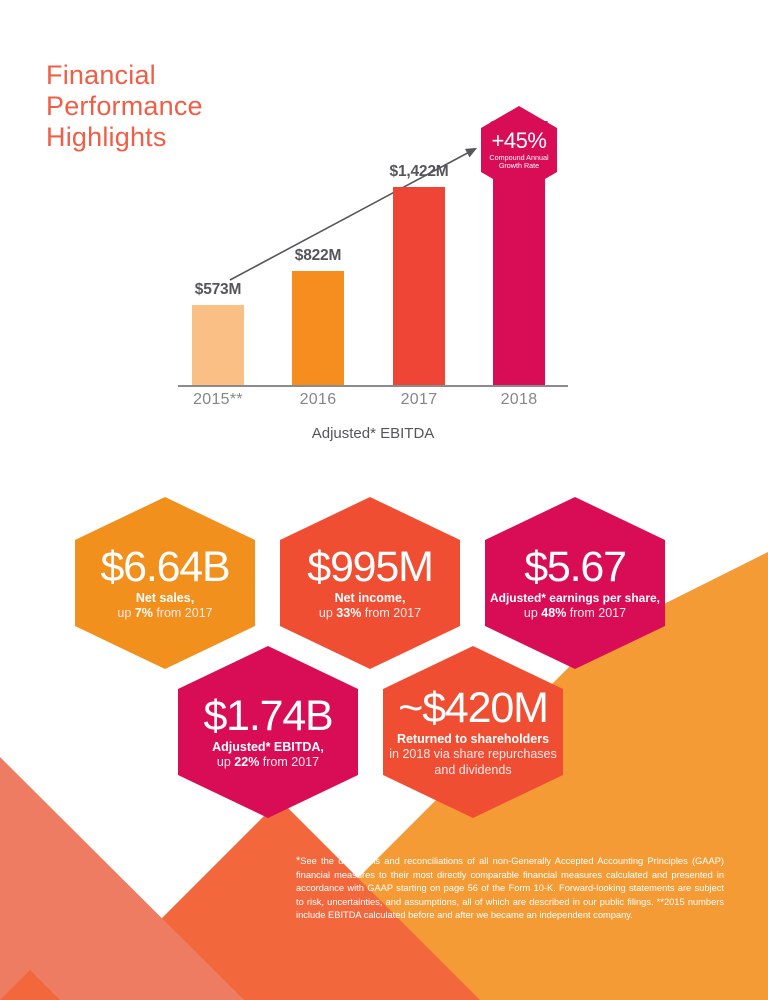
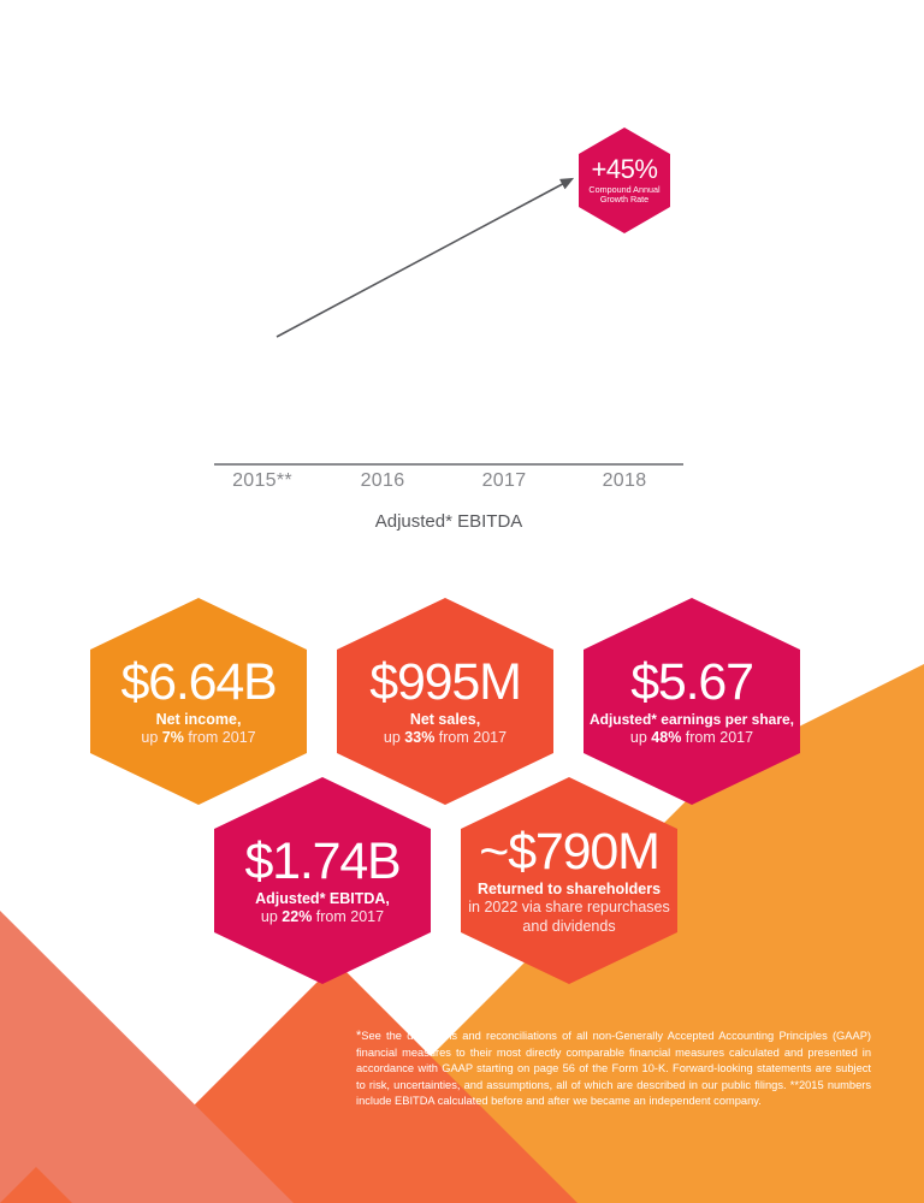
- Financial
- Performance
- Highlights
- $573M
- $822M
- $1,422M
  2015**
  2016
  2017
  2018
  Adjusted* EBITDA
  +45%
  Compound Annual Growth Rate
  $6.64B
- Net sales,
+ Net income,
  up 7% from 2017
  $995M
- Net income,
+ Net sales,
  up 33% from 2017
  $5.67
  Adjusted* earnings per share,
  up 48% from 2017
  $1.74B
  Adjusted* EBITDA,
  up 22% from 2017
- ~$420M
+ ~$790M
  Returned to shareholders
- in 2018 via share repurchases
+ in 2022 via share repurchases
  and dividends
  *See the definitions and reconciliations of all non-Generally Accepted Accounting Principles (GAAP) financial measures to their most directly comparable financial measures calculated and presented in accordance with GAAP starting on page 56 of the Form 10-K. Forward-looking statements are subject to risk, uncertainties, and assumptions, all of which are described in our public filings. **2015 numbers include EBITDA calculated before and after we became an independent company.
